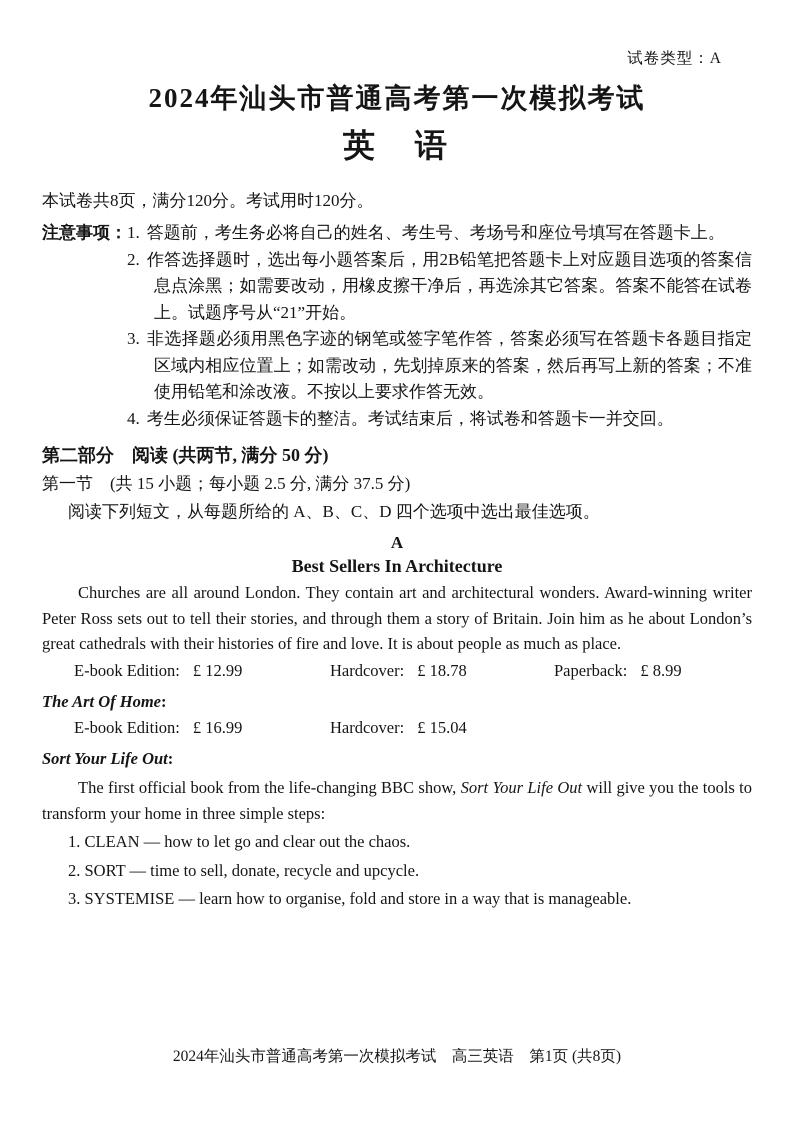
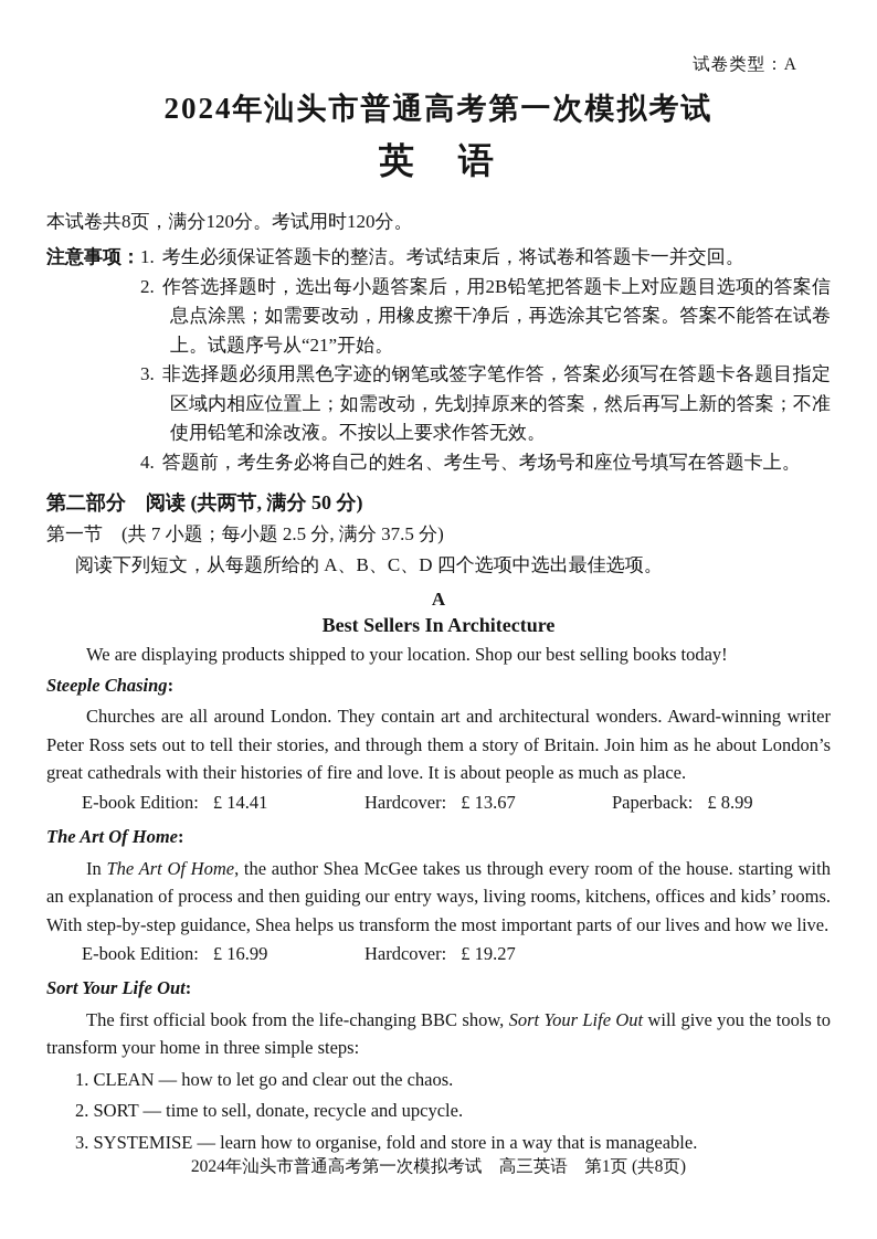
  试卷类型：A
  2024年汕头市普通高考第一次模拟考试
  英 语
  本试卷共8页，满分120分。考试用时120分。
  注意事项：
- 1. 答题前，考生务必将自己的姓名、考生号、考场号和座位号填写在答题卡上。
+ 1. 考生必须保证答题卡的整洁。考试结束后，将试卷和答题卡一并交回。
  2. 作答选择题时，选出每小题答案后，用2B铅笔把答题卡上对应题目选项的答案信息点涂黑；如需要改动，用橡皮擦干净后，再选涂其它答案。答案不能答在试卷上。试题序号从“21”开始。
  3. 非选择题必须用黑色字迹的钢笔或签字笔作答，答案必须写在答题卡各题目指定区域内相应位置上；如需改动，先划掉原来的答案，然后再写上新的答案；不准使用铅笔和涂改液。不按以上要求作答无效。
- 4. 考生必须保证答题卡的整洁。考试结束后，将试卷和答题卡一并交回。
+ 4. 答题前，考生务必将自己的姓名、考生号、考场号和座位号填写在答题卡上。
  第二部分 阅读 (共两节, 满分 50 分)
- 第一节 (共 15 小题；每小题 2.5 分, 满分 37.5 分)
+ 第一节 (共 7 小题；每小题 2.5 分, 满分 37.5 分)
  阅读下列短文，从每题所给的 A、B、C、D 四个选项中选出最佳选项。
  A
  Best Sellers In Architecture
+ We are displaying products shipped to your location. Shop our best selling books today!
+ Steeple Chasing:
  Churches are all around London. They contain art and architectural wonders. Award-winning writer Peter Ross sets out to tell their stories, and through them a story of Britain. Join him as he about London’s great cathedrals with their histories of fire and love. It is about people as much as place.
- E-book Edition: £ 12.99
+ E-book Edition: £ 14.41
- Hardcover: £ 18.78
+ Hardcover: £ 13.67
  Paperback: £ 8.99
  The Art Of Home:
+ In The Art Of Home, the author Shea McGee takes us through every room of the house. starting with an explanation of process and then guiding our entry ways, living rooms, kitchens, offices and kids’ rooms. With step-by-step guidance, Shea helps us transform the most important parts of our lives and how we live.
  E-book Edition: £ 16.99
- Hardcover: £ 15.04
+ Hardcover: £ 19.27
  Sort Your Life Out:
  The first official book from the life-changing BBC show, Sort Your Life Out will give you the tools to transform your home in three simple steps:
  1. CLEAN — how to let go and clear out the chaos.
  2. SORT — time to sell, donate, recycle and upcycle.
  3. SYSTEMISE — learn how to organise, fold and store in a way that is manageable.
  2024年汕头市普通高考第一次模拟考试 高三英语 第1页 (共8页)
